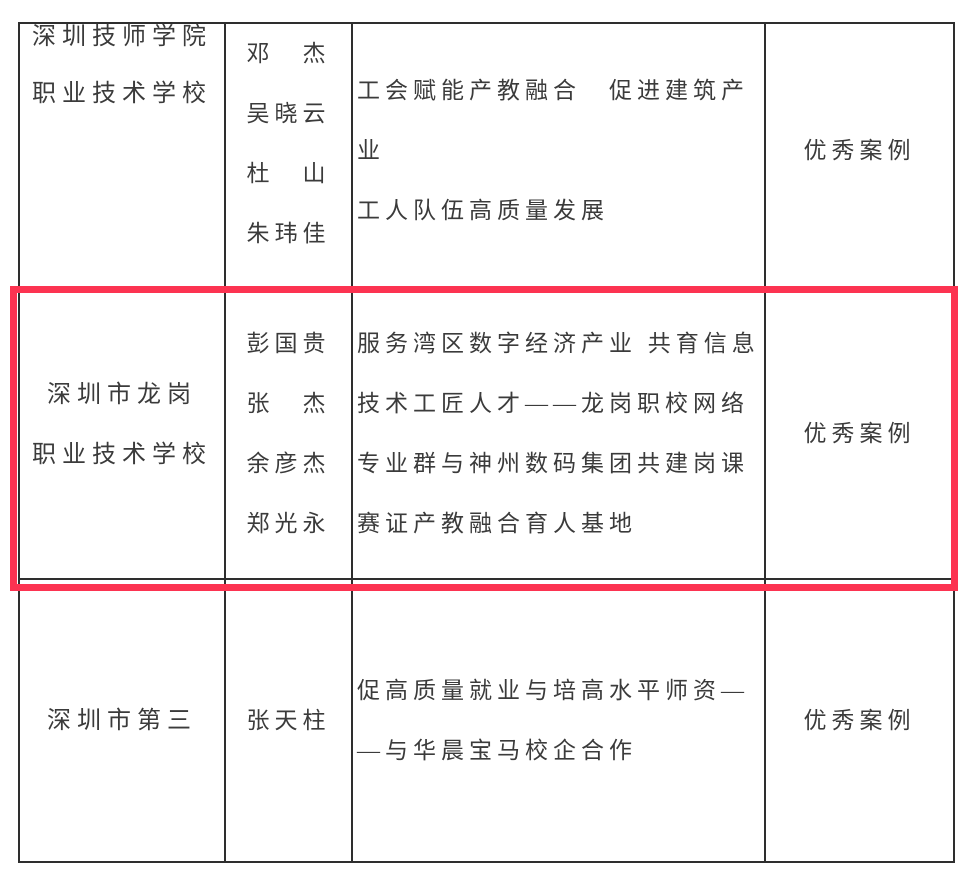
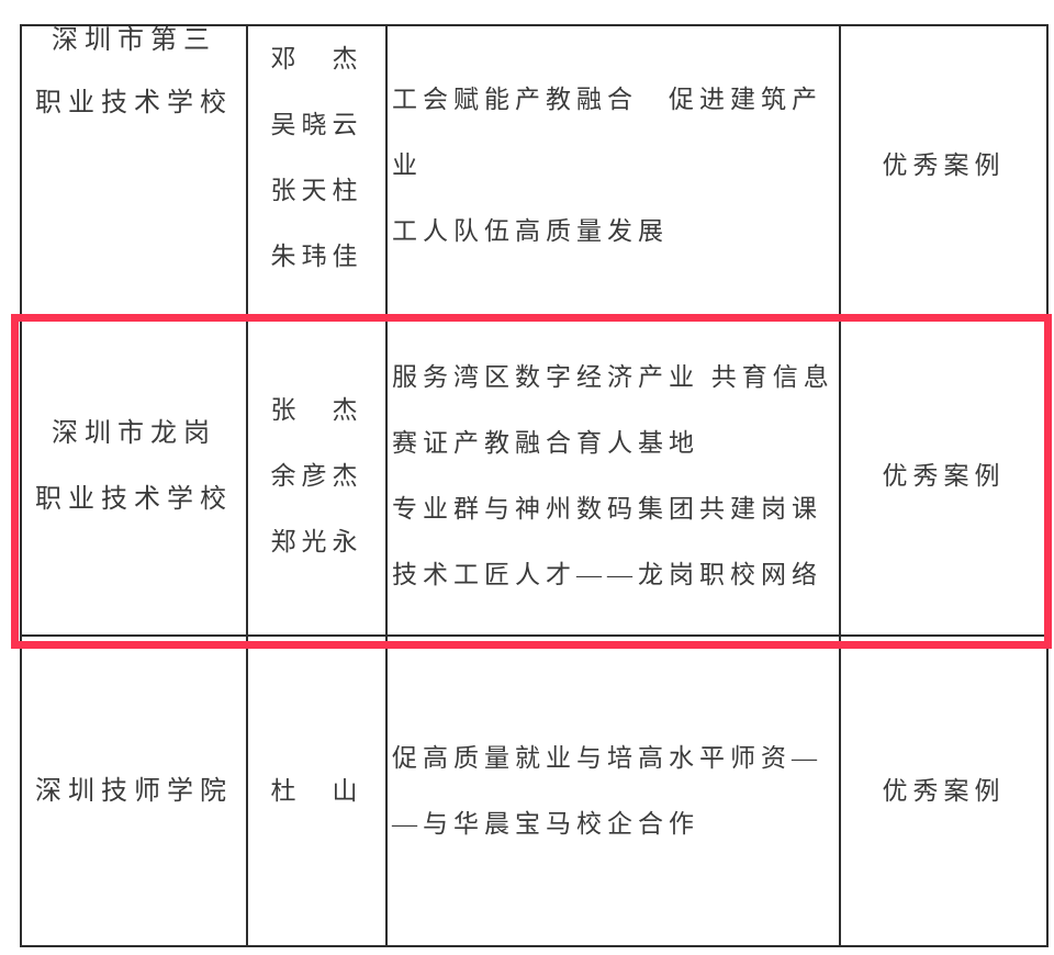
- 深圳技师学院
+ 深圳市第三
  职业技术学校
  邓 杰
  吴晓云
- 杜 山
+ 张天柱
  朱玮佳
  工会赋能产教融合 促进建筑产业
  工人队伍高质量发展
  优秀案例
  深圳市龙岗
  职业技术学校
- 彭国贵
  张 杰
  余彦杰
  郑光永
  服务湾区数字经济产业 共育信息
- 技术工匠人才——龙岗职校网络
+ 赛证产教融合育人基地
  专业群与神州数码集团共建岗课
- 赛证产教融合育人基地
+ 技术工匠人才——龙岗职校网络
  优秀案例
- 深圳市第三
+ 深圳技师学院
- 张天柱
+ 杜 山
  促高质量就业与培高水平师资—
  —与华晨宝马校企合作
  优秀案例
